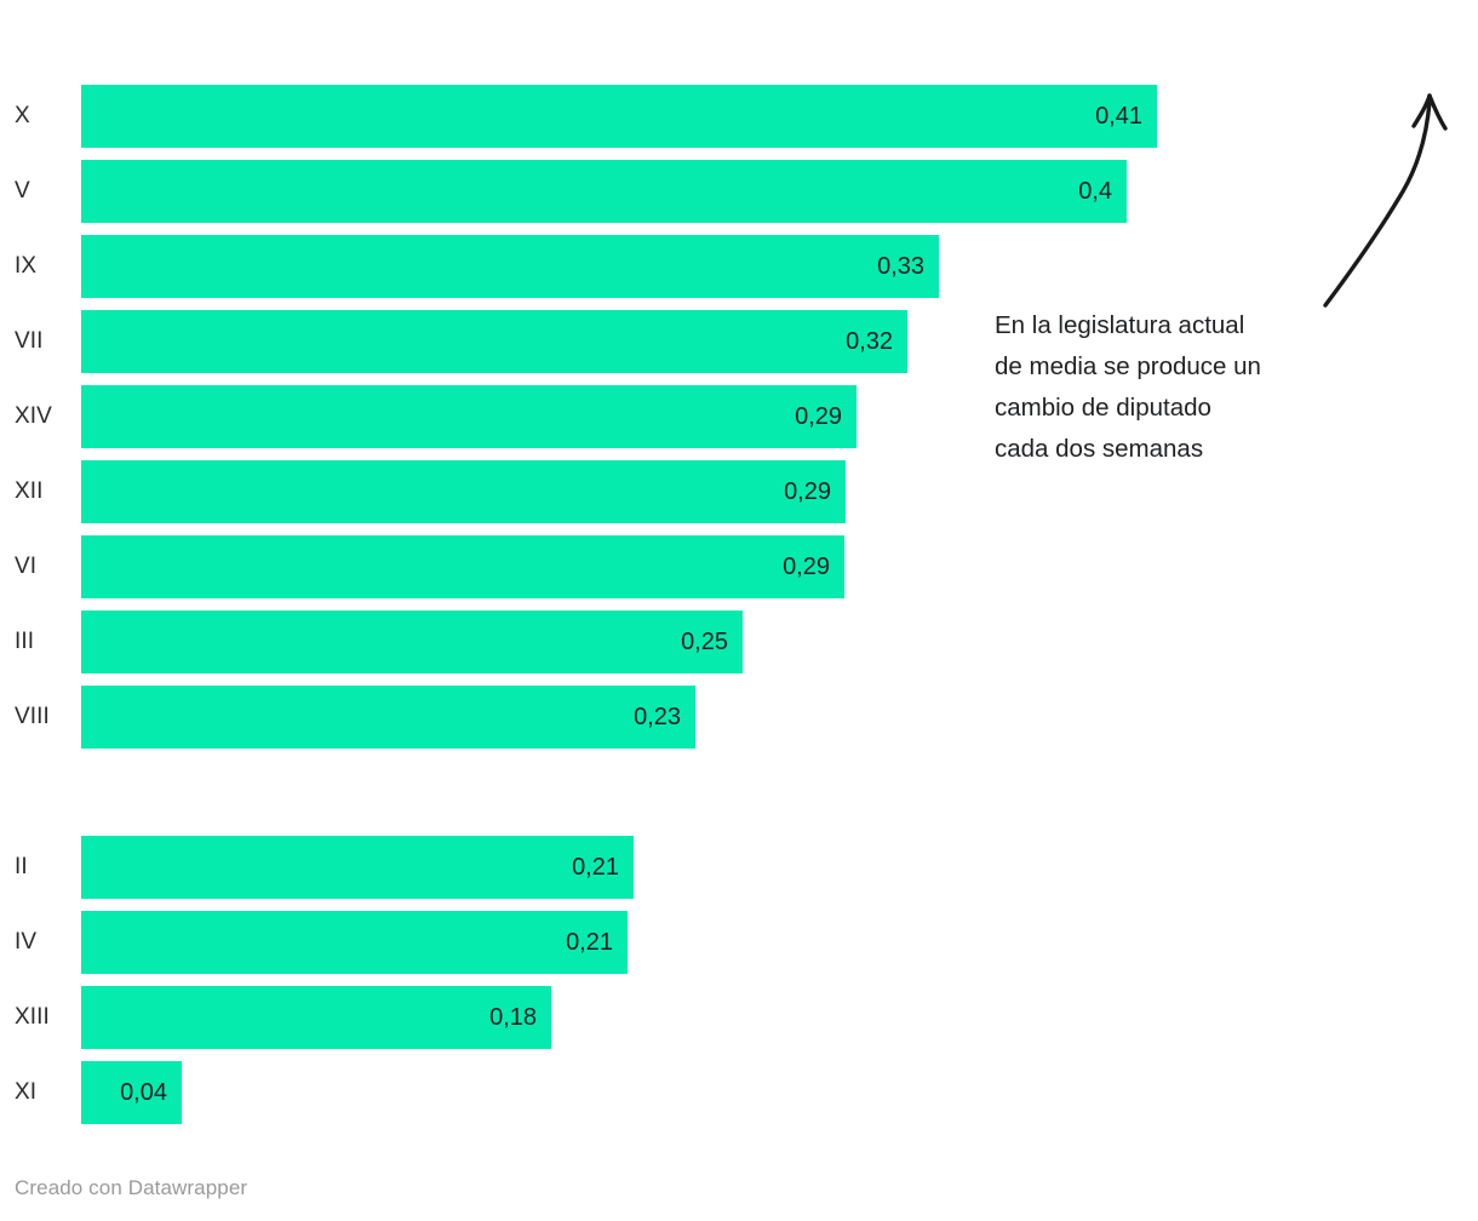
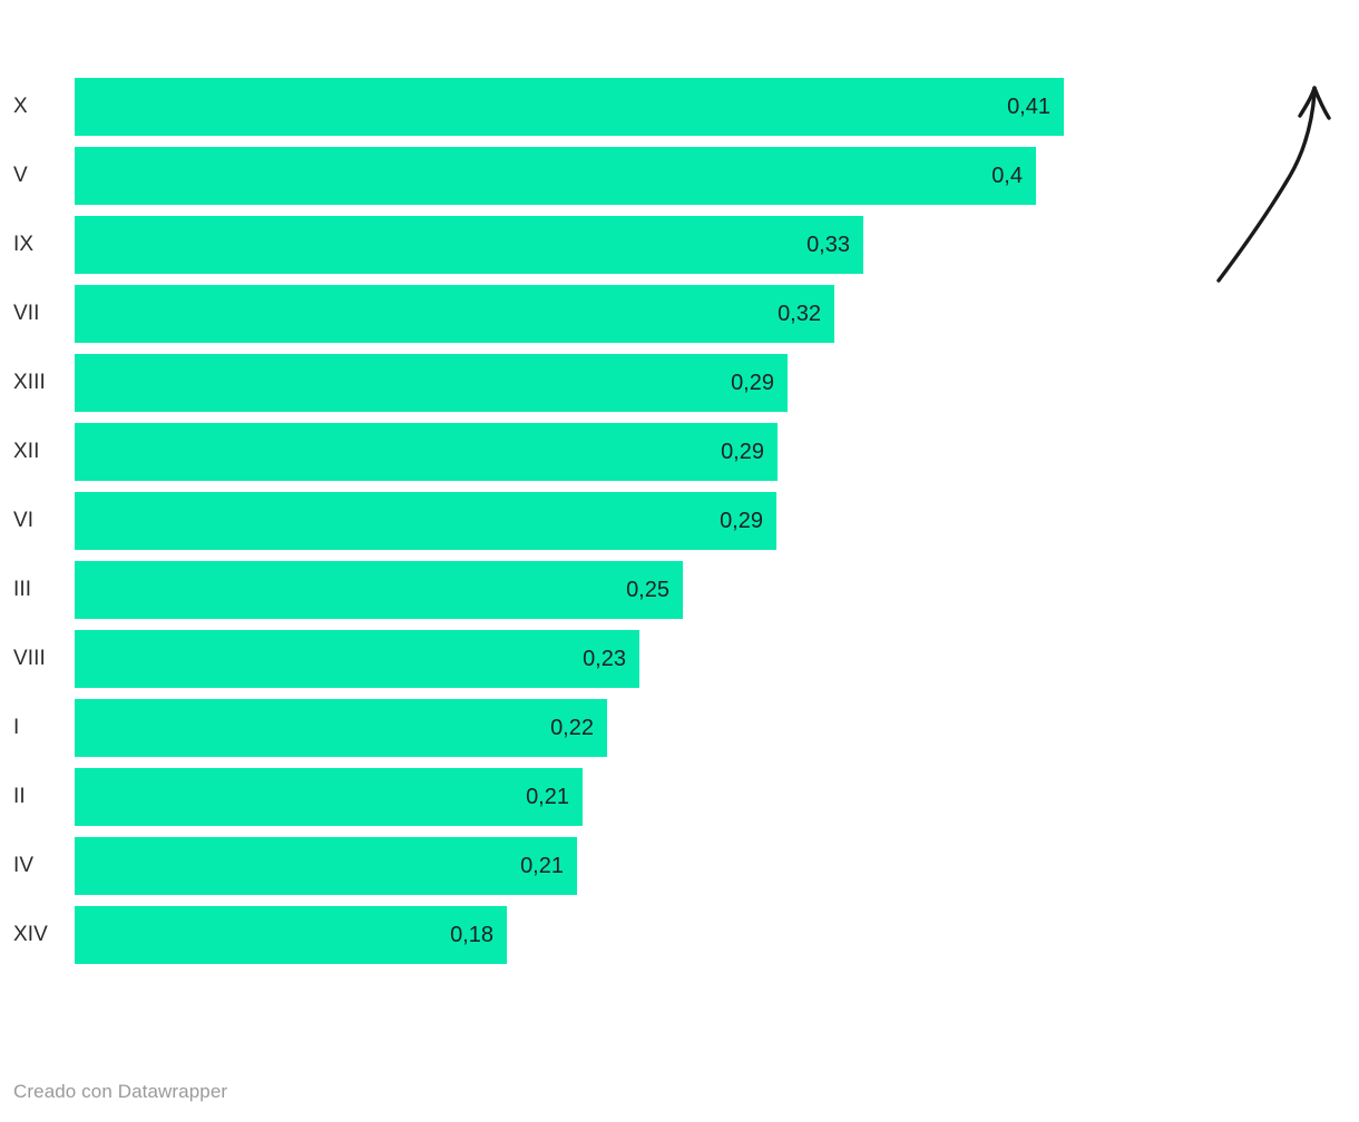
  X
  0,41
  V
  0,4
  IX
  0,33
  VII
  0,32
- XIV
+ XIII
  0,29
  XII
  0,29
  VI
  0,29
  III
  0,25
  VIII
  0,23
+ I
+ 0,22
  II
  0,21
  IV
  0,21
- XIII
+ XIV
  0,18
- XI
- 0,04
- En la legislatura actual
- de media se produce un
- cambio de diputado
- cada dos semanas
  Creado con Datawrapper
